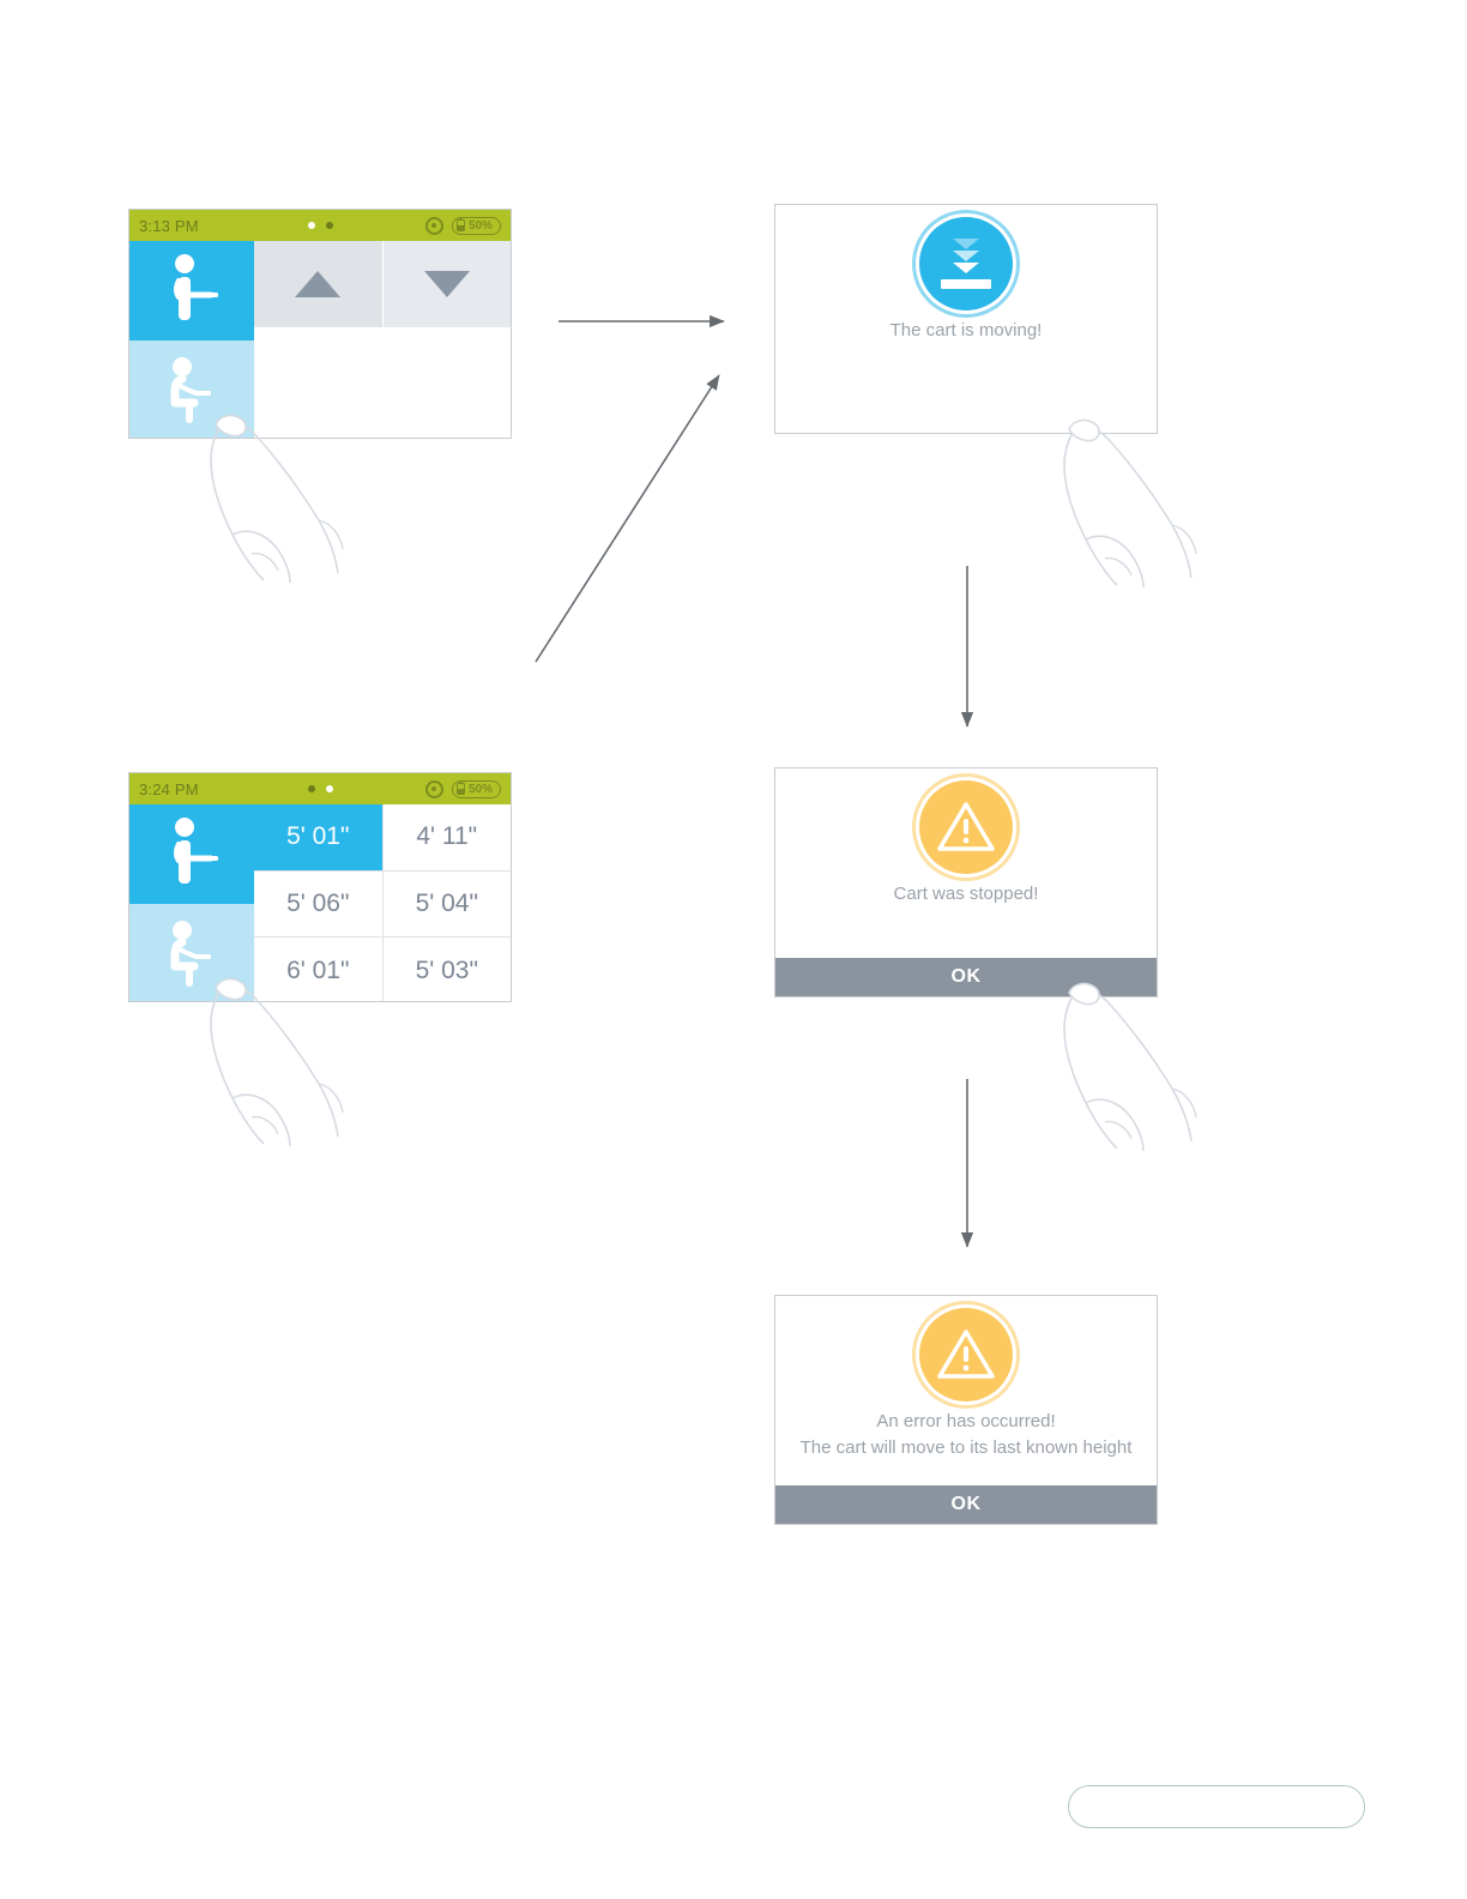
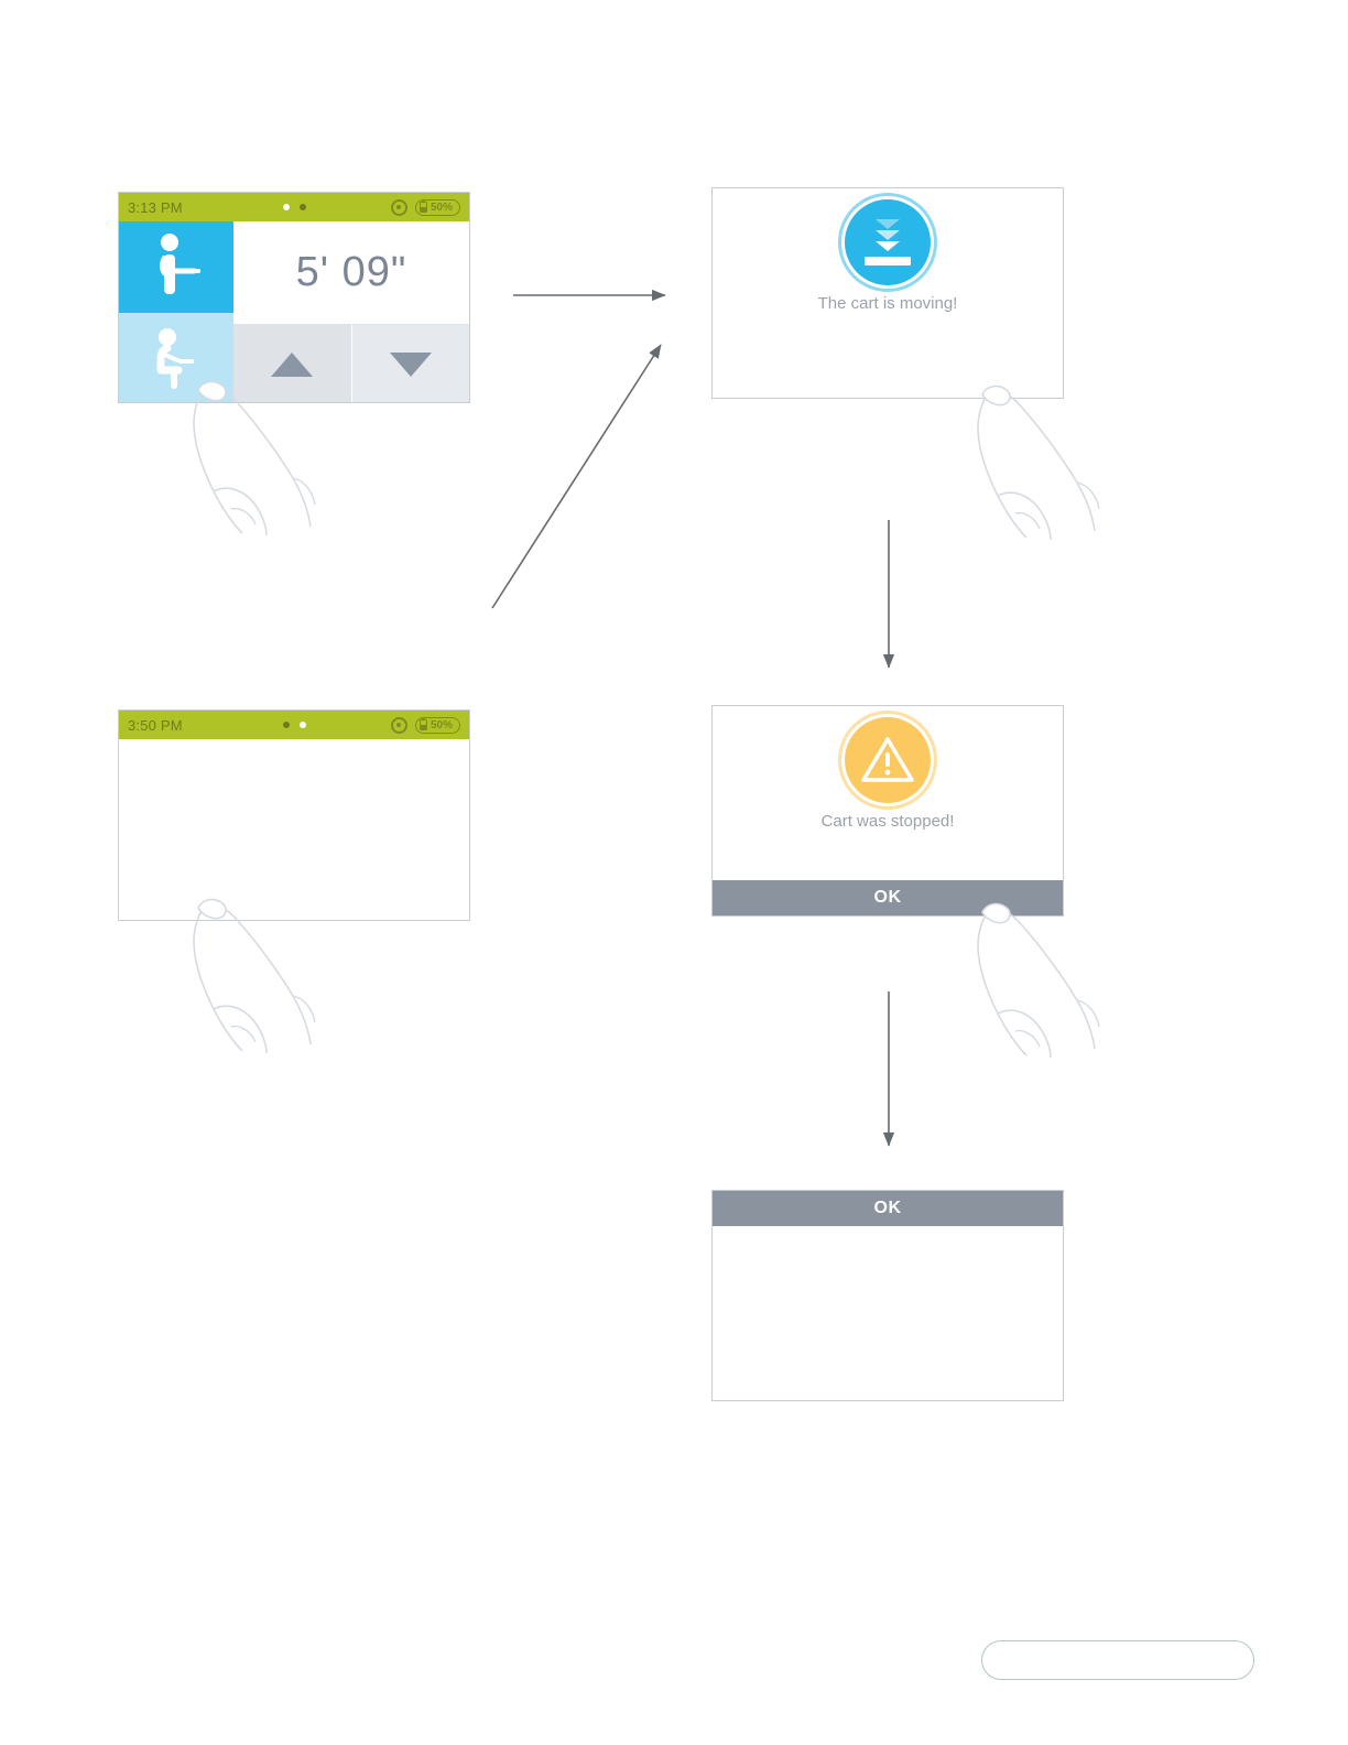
  3:13 PM
  50%
+ 5' 09"
- 3:24 PM
+ 3:50 PM
  50%
- 5' 01"
- 4' 11"
- 5' 06"
- 5' 04"
- 6' 01"
- 5' 03"
  The cart is moving!
  Cart was stopped!
  OK
- An error has occurred!
- The cart will move to its last known height
  OK
